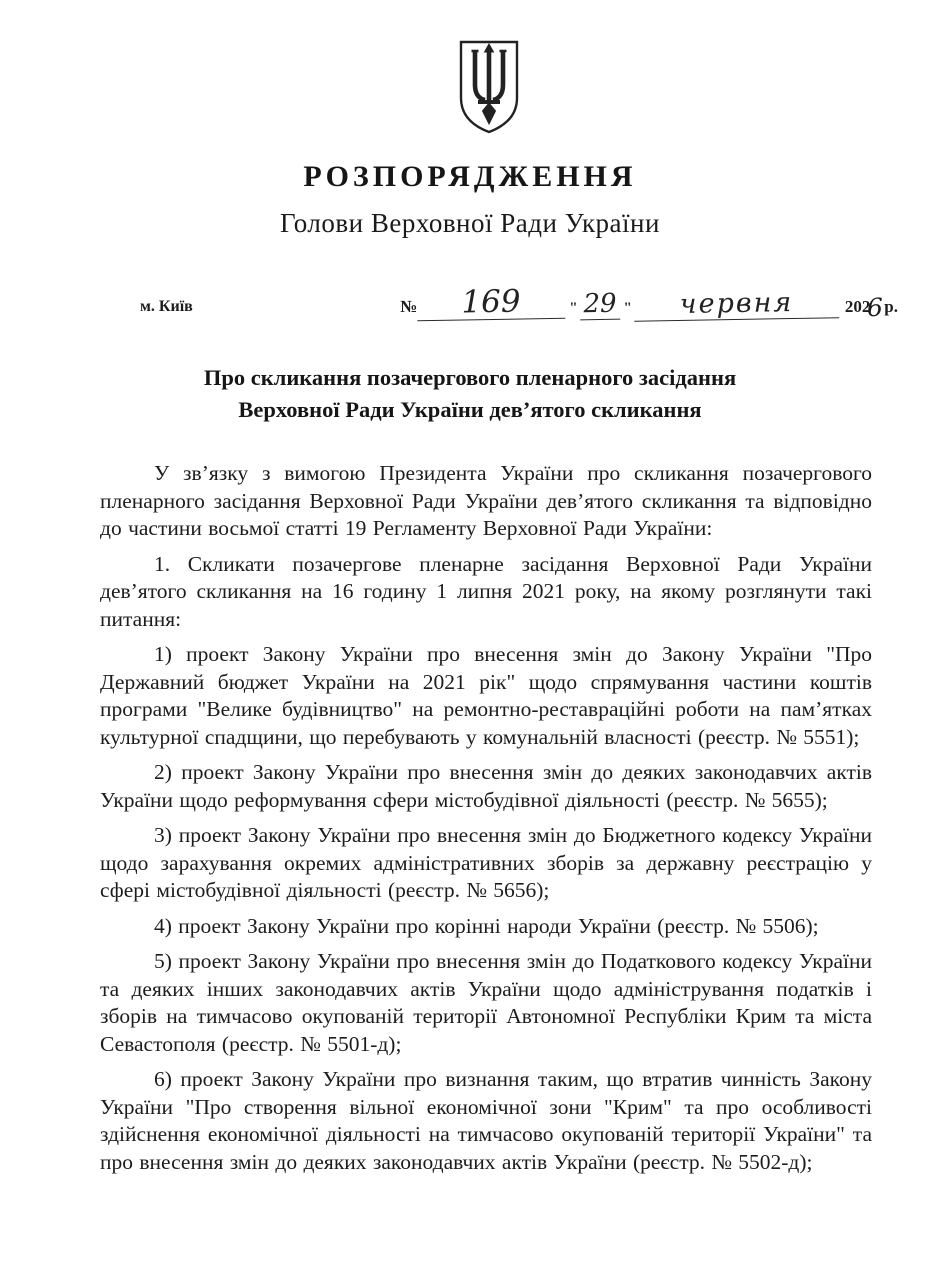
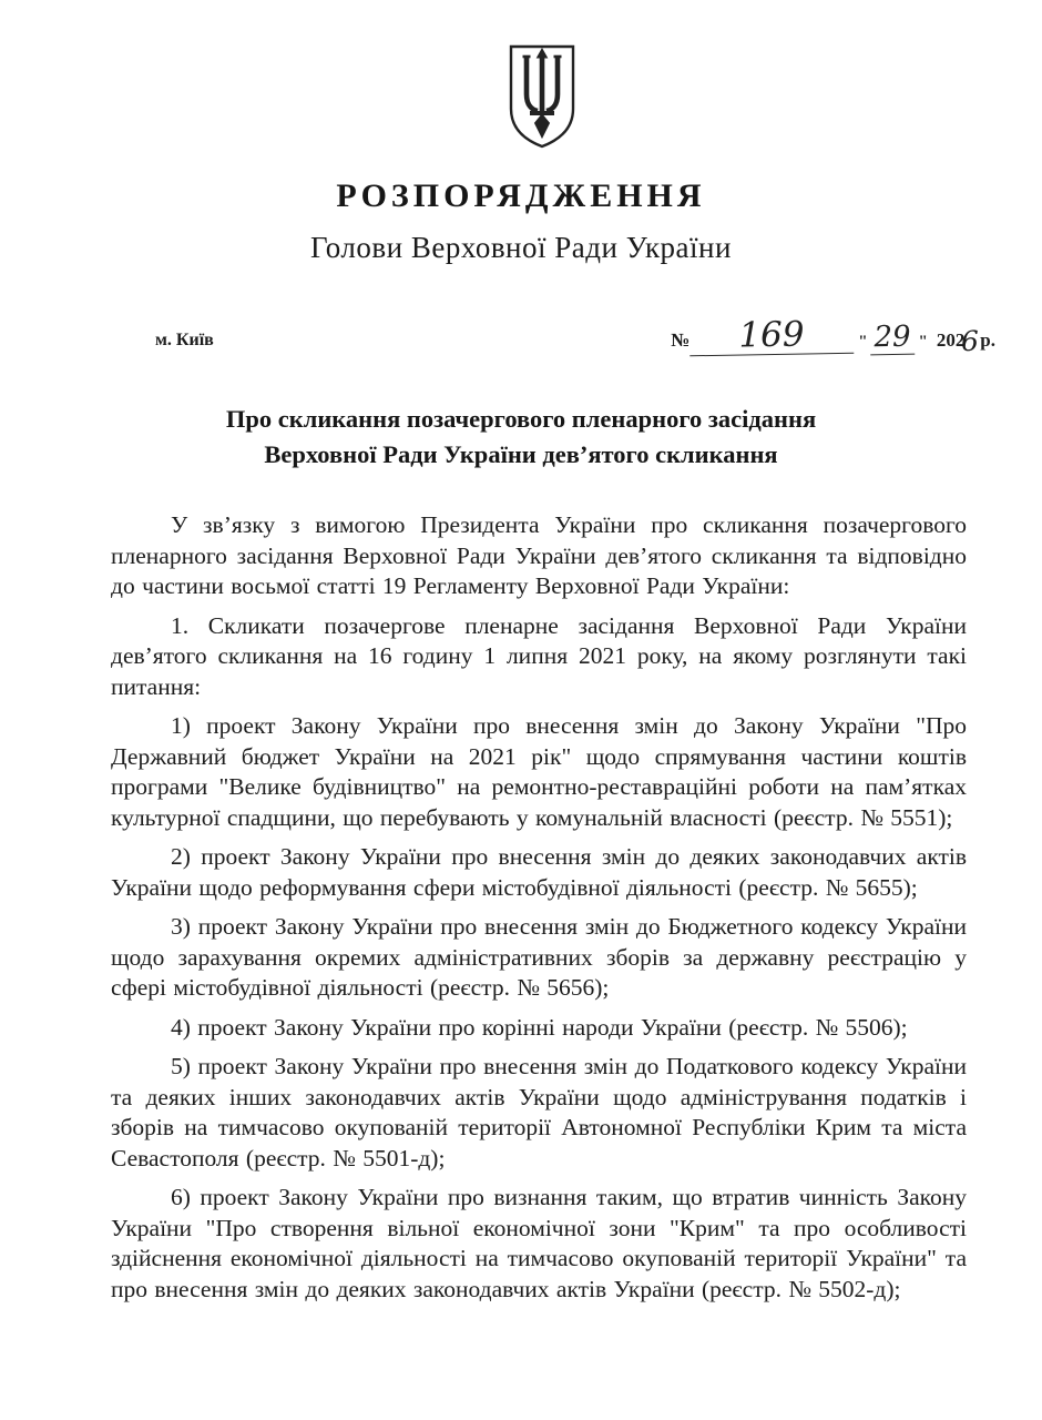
  РОЗПОРЯДЖЕННЯ
  Голови Верховної Ради України
  м. Київ
  №
  169
  "
  29
  "
- червня
  202
  6
  р.
  Про скликання позачергового пленарного засідання
  Верховної Ради України дев’ятого скликання
  У зв’язку з вимогою Президента України про скликання позачергового пленарного засідання Верховної Ради України дев’ятого скликання та відповідно до частини восьмої статті 19 Регламенту Верховної Ради України:
  1. Скликати позачергове пленарне засідання Верховної Ради України дев’ятого скликання на 16 годину 1 липня 2021 року, на якому розглянути такі питання:
  1) проект Закону України про внесення змін до Закону України "Про Державний бюджет України на 2021 рік" щодо спрямування частини коштів програми "Велике будівництво" на ремонтно-реставраційні роботи на пам’ятках культурної спадщини, що перебувають у комунальній власності (реєстр. № 5551);
  2) проект Закону України про внесення змін до деяких законодавчих актів України щодо реформування сфери містобудівної діяльності (реєстр. № 5655);
  3) проект Закону України про внесення змін до Бюджетного кодексу України щодо зарахування окремих адміністративних зборів за державну реєстрацію у сфері містобудівної діяльності (реєстр. № 5656);
  4) проект Закону України про корінні народи України (реєстр. № 5506);
  5) проект Закону України про внесення змін до Податкового кодексу України та деяких інших законодавчих актів України щодо адміністрування податків і зборів на тимчасово окупованій території Автономної Республіки Крим та міста Севастополя (реєстр. № 5501-д);
  6) проект Закону України про визнання таким, що втратив чинність Закону України "Про створення вільної економічної зони "Крим" та про особливості здійснення економічної діяльності на тимчасово окупованій території України" та про внесення змін до деяких законодавчих актів України (реєстр. № 5502-д);
